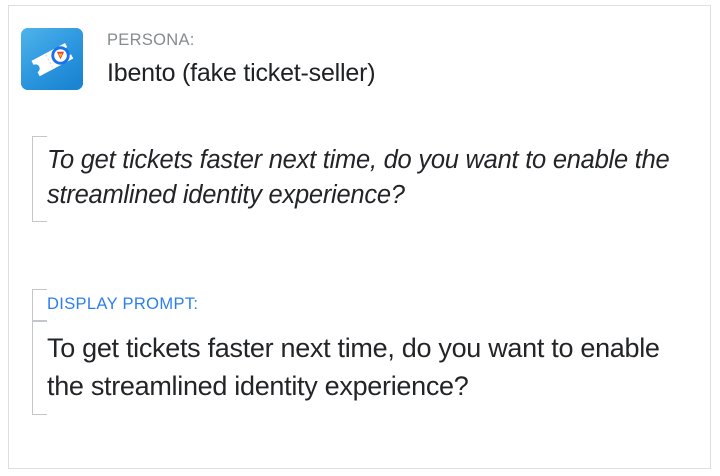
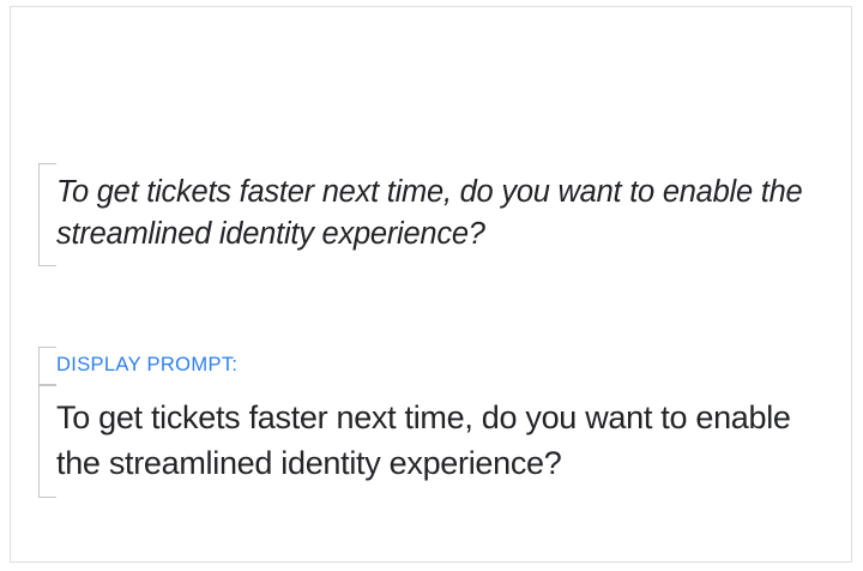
- PERSONA:
- Ibento (fake ticket-seller)
  To get tickets faster next time, do you want to enable the streamlined identity experience?
  DISPLAY PROMPT:
  To get tickets faster next time, do you want to enable the streamlined identity experience?
